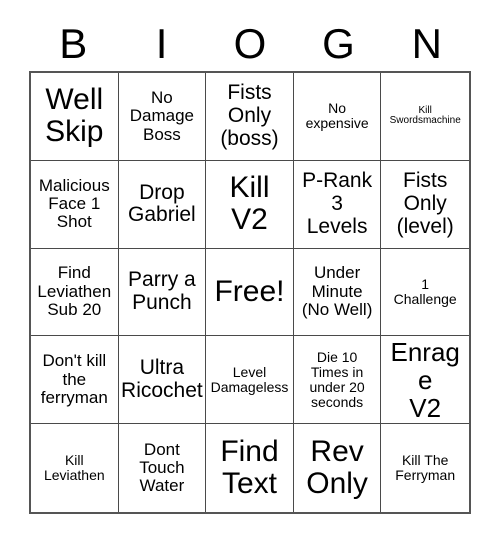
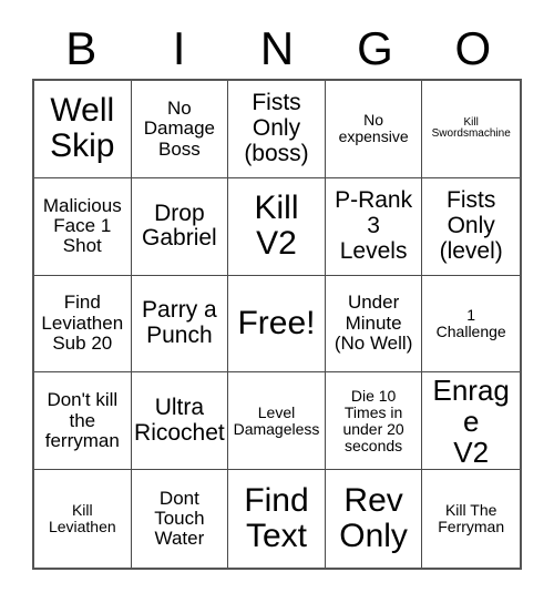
  B
  I
- O
+ N
  G
- N
+ O
  Well
  Skip
  No
  Damage
  Boss
  Fists
  Only
  (boss)
  No
  expensive
  Kill
  Swordsmachine
  Malicious
  Face 1
  Shot
  Drop
  Gabriel
  Kill
  V2
  P-Rank
  3
  Levels
  Fists
  Only
  (level)
  Find
  Leviathen
  Sub 20
  Parry a
  Punch
  Free!
  Under
  Minute
  (No Well)
  1
  Challenge
  Don't kill
  the
  ferryman
  Ultra
  Ricochet
  Level
  Damageless
  Die 10
  Times in
  under 20
  seconds
  Enrage
  V2
  Kill
  Leviathen
  Dont
  Touch
  Water
  Find
  Text
  Rev
  Only
  Kill The
  Ferryman
